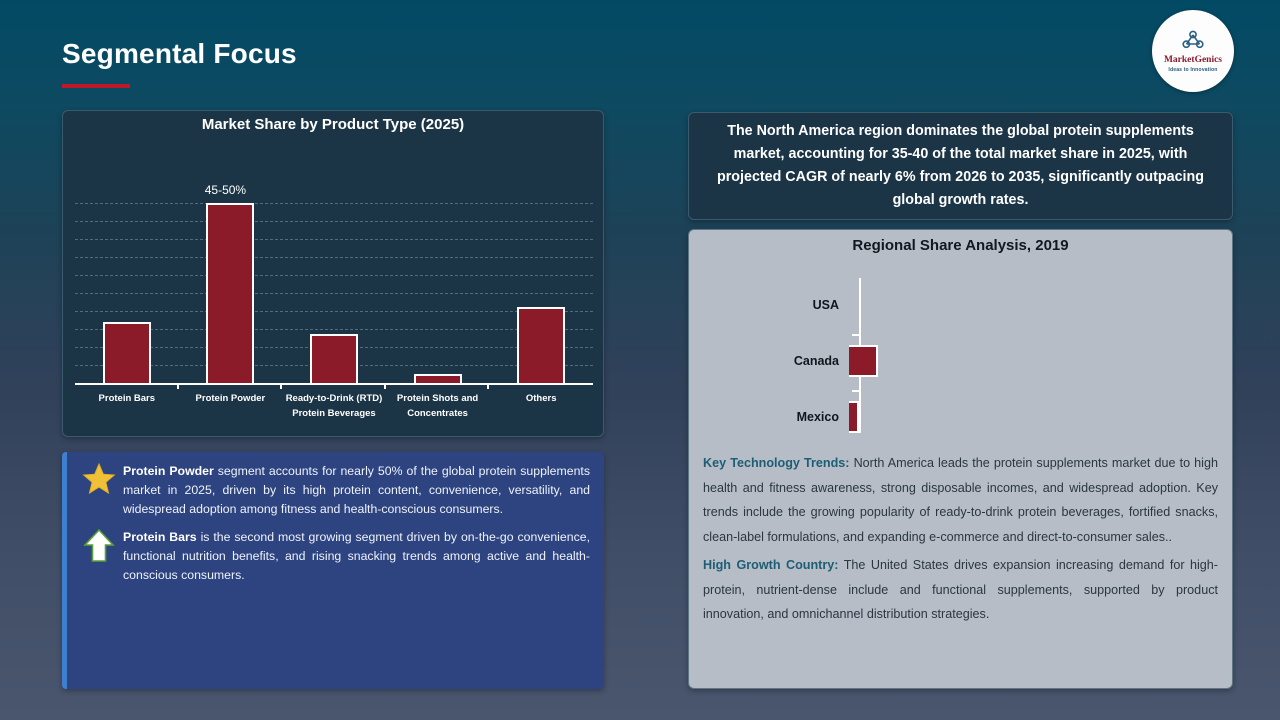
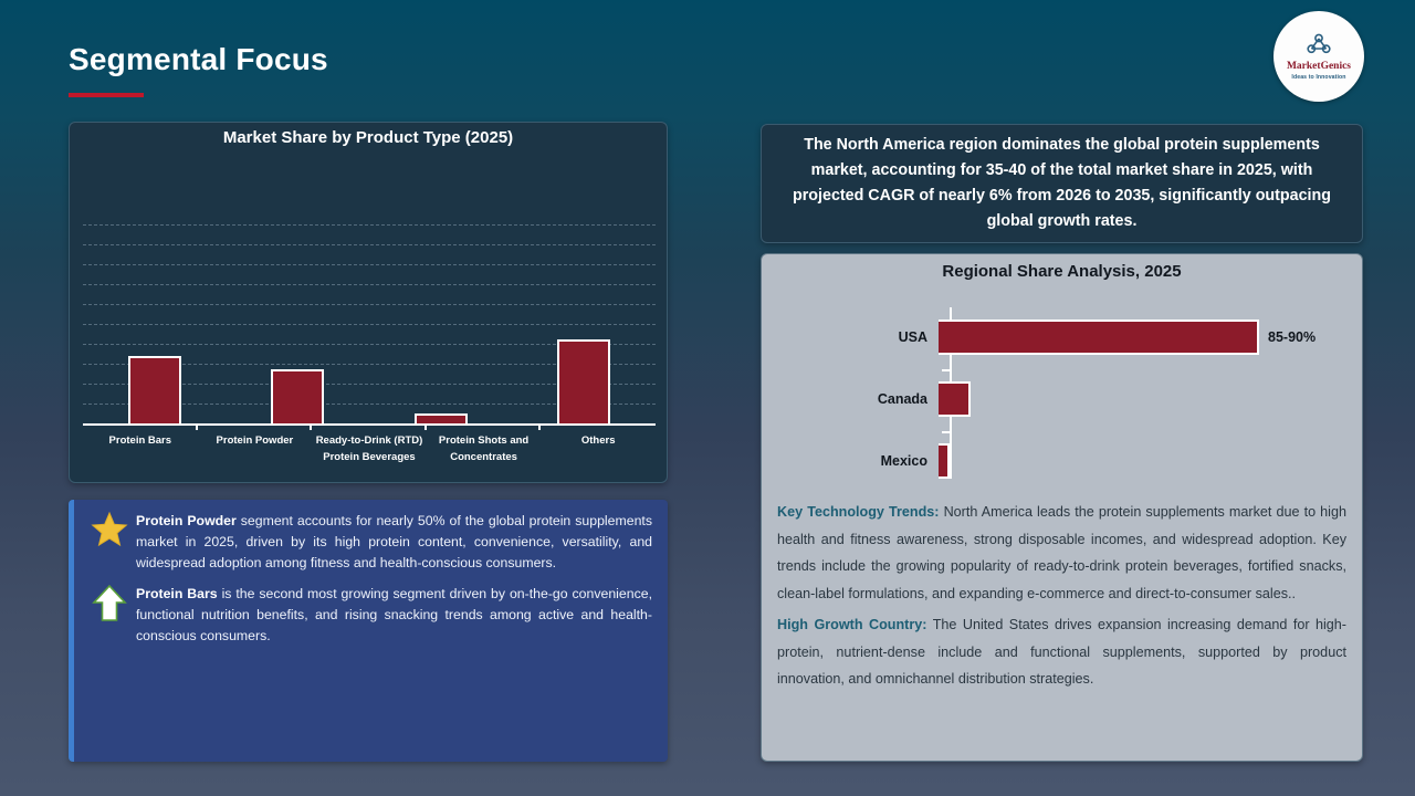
  Segmental Focus
  MarketGenics
  Market Share by Product Type (2025)
- 45-50%
  Protein Bars
  Protein Powder
  Ready-to-Drink (RTD) Protein Beverages
  Protein Shots and Concentrates
  Others
  Protein Powder segment accounts for nearly 50% of the global protein supplements market in 2025, driven by its high protein content, convenience, versatility, and widespread adoption among fitness and health-conscious consumers.
  Protein Bars is the second most growing segment driven by on-the-go convenience, functional nutrition benefits, and rising snacking trends among active and health-conscious consumers.
  The North America region dominates the global protein supplements market, accounting for 35-40 of the total market share in 2025, with projected CAGR of nearly 6% from 2026 to 2035, significantly outpacing global growth rates.
- Regional Share Analysis, 2019
+ Regional Share Analysis, 2025
  USA
+ 85-90%
  Canada
  Mexico
  Key Technology Trends: North America leads the protein supplements market due to high health and fitness awareness, strong disposable incomes, and widespread adoption. Key trends include the growing popularity of ready-to-drink protein beverages, fortified snacks, clean-label formulations, and expanding e-commerce and direct-to-consumer sales..
  High Growth Country: The United States drives expansion increasing demand for high-protein, nutrient-dense include and functional supplements, supported by product innovation, and omnichannel distribution strategies.
